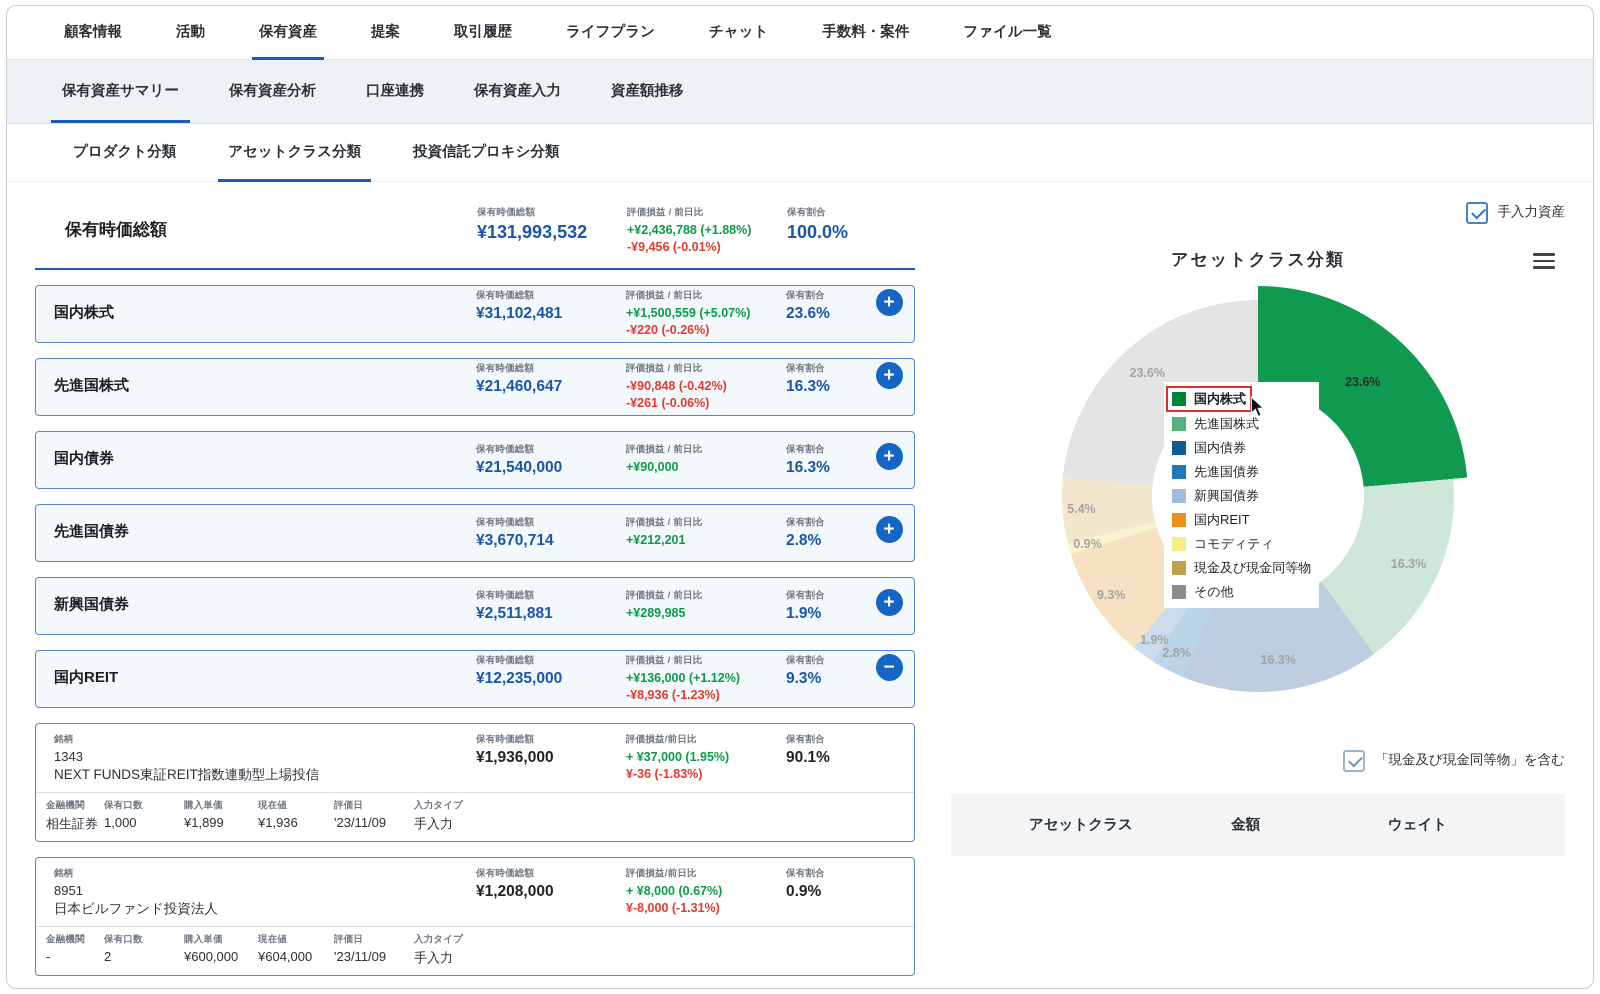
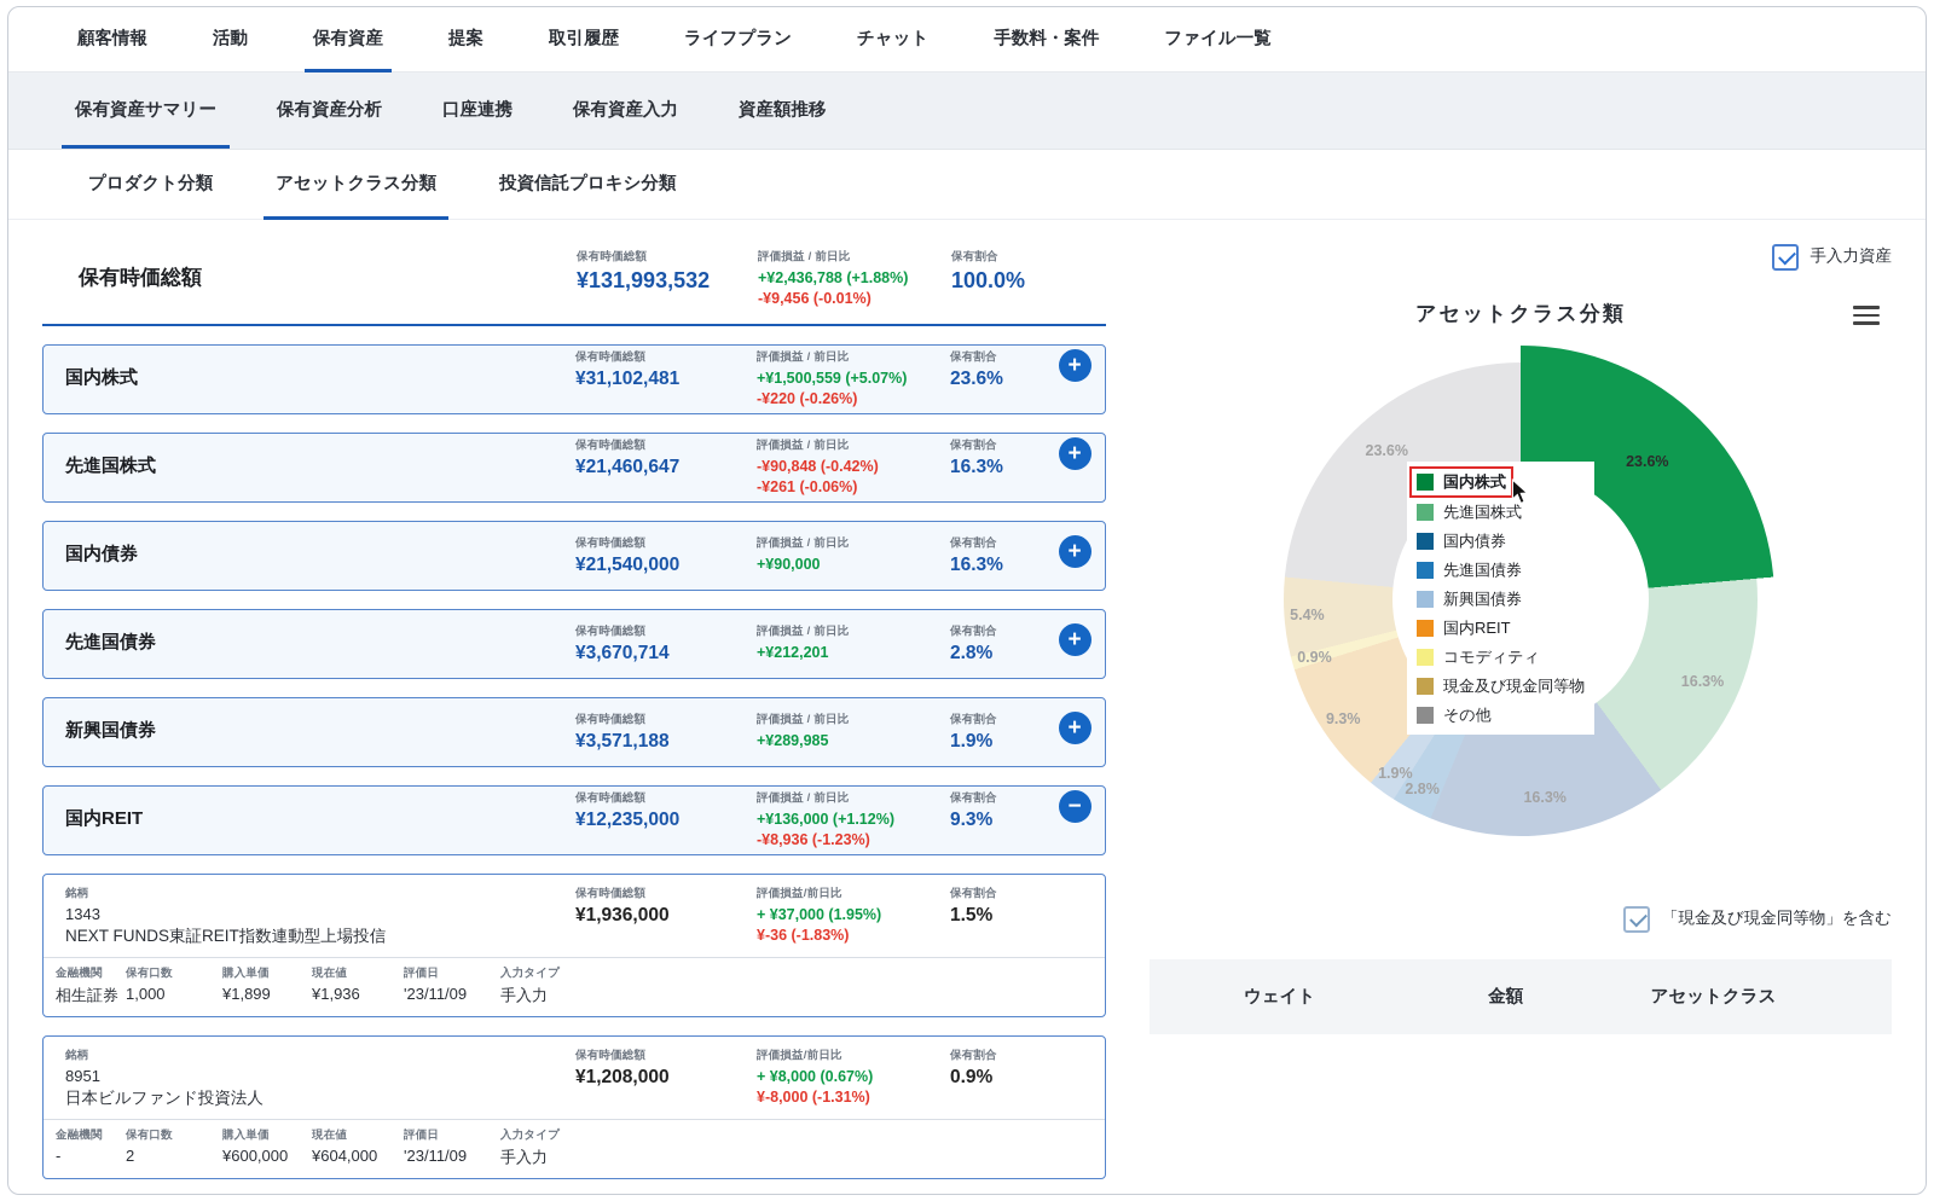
  顧客情報
  活動
  保有資産
  提案
  取引履歴
  ライフプラン
  チャット
  手数料・案件
  ファイル一覧
  保有資産サマリー
  保有資産分析
  口座連携
  保有資産入力
  資産額推移
  プロダクト分類
  アセットクラス分類
  投資信託プロキシ分類
  保有時価総額
  保有時価総額
  ¥131,993,532
  評価損益 / 前日比
  +¥2,436,788 (+1.88%)
  -¥9,456 (-0.01%)
  保有割合
  100.0%
  国内株式
  保有時価総額
  ¥31,102,481
  評価損益 / 前日比
  +¥1,500,559 (+5.07%)
  -¥220 (-0.26%)
  保有割合
  23.6%
  +
  先進国株式
  保有時価総額
  ¥21,460,647
  評価損益 / 前日比
  -¥90,848 (-0.42%)
  -¥261 (-0.06%)
  保有割合
  16.3%
  +
  国内債券
  保有時価総額
  ¥21,540,000
  評価損益 / 前日比
  +¥90,000
  保有割合
  16.3%
  +
  先進国債券
  保有時価総額
  ¥3,670,714
  評価損益 / 前日比
  +¥212,201
  保有割合
  2.8%
  +
  新興国債券
  保有時価総額
- ¥2,511,881
+ ¥3,571,188
  評価損益 / 前日比
  +¥289,985
  保有割合
  1.9%
  +
  国内REIT
  保有時価総額
  ¥12,235,000
  評価損益 / 前日比
  +¥136,000 (+1.12%)
  -¥8,936 (-1.23%)
  保有割合
  9.3%
  −
  銘柄
  1343
  NEXT FUNDS東証REIT指数連動型上場投信
  保有時価総額
  ¥1,936,000
  評価損益/前日比
  + ¥37,000 (1.95%)
  ¥-36 (-1.83%)
  保有割合
- 90.1%
+ 1.5%
  金融機関
  相生証券
  保有口数
  1,000
  購入単価
  ¥1,899
  現在値
  ¥1,936
  評価日
  '23/11/09
  入力タイプ
  手入力
  銘柄
  8951
  日本ビルファンド投資法人
  保有時価総額
  ¥1,208,000
  評価損益/前日比
  + ¥8,000 (0.67%)
  ¥-8,000 (-1.31%)
  保有割合
  0.9%
  金融機関
  -
  保有口数
  2
  購入単価
  ¥600,000
  現在値
  ¥604,000
  評価日
  '23/11/09
  入力タイプ
  手入力
  手入力資産
  アセットクラス分類
  23.6%
  16.3%
  16.3%
  2.8%
  1.9%
  9.3%
  0.9%
  5.4%
  23.6%
  国内株式
  先進国株式
  国内債券
  先進国債券
  新興国債券
  国内REIT
  コモディティ
  現金及び現金同等物
  その他
  「現金及び現金同等物」を含む
- アセットクラス
+ ウェイト
  金額
- ウェイト
+ アセットクラス
